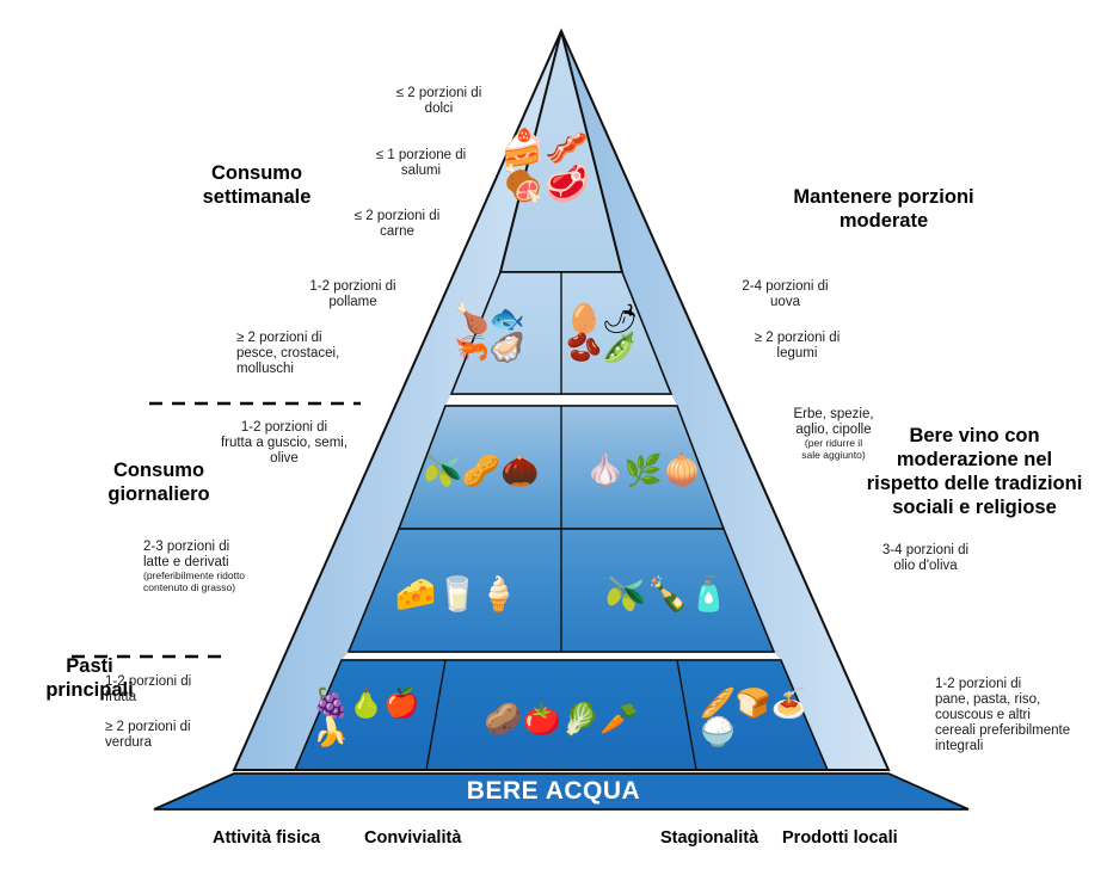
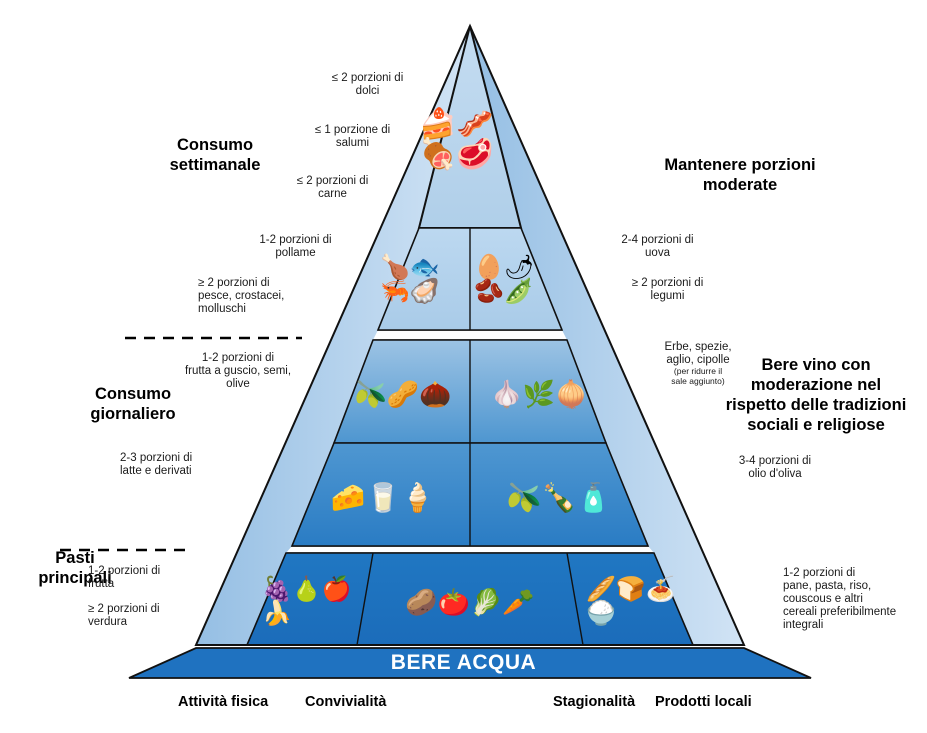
  🍰🥓🍖🥩
  🍗🐟🦐🦪
  🥚🌶🫘🫛
  🫒🥜🌰
  🧄🌿🧅
  🧀🥛🍦
  🫒🍾🧴
  🍇🍐🍎🍌
  🥔🍅🥬🥕
  🥖🍞🍝🍚
  BERE ACQUA
  Consumo
  settimanale
  Consumo
  giornaliero
  Pasti
  principali
  Mantenere porzioni
  moderate
  Bere vino con
  moderazione nel
  rispetto delle tradizioni
  sociali e religiose
  ≤ 2 porzioni di
  dolci
  ≤ 1 porzione di
  salumi
  ≤ 2 porzioni di
  carne
  1-2 porzioni di
  pollame
  ≥ 2 porzioni di
  pesce, crostacei,
  molluschi
  1-2 porzioni di
  frutta a guscio, semi,
  olive
  2-3 porzioni di
  latte e derivati
- (preferibilmente ridotto
- contenuto di grasso)
  1-2 porzioni di
  frutta
  ≥ 2 porzioni di
  verdura
  2-4 porzioni di
  uova
  ≥ 2 porzioni di
  legumi
  Erbe, spezie,
  aglio, cipolle
  (per ridurre il
  sale aggiunto)
  3-4 porzioni di
  olio d'oliva
  1-2 porzioni di
  pane, pasta, riso,
  couscous e altri
  cereali preferibilmente
  integrali
  Attività fisica
  Convivialità
  Stagionalità
  Prodotti locali
